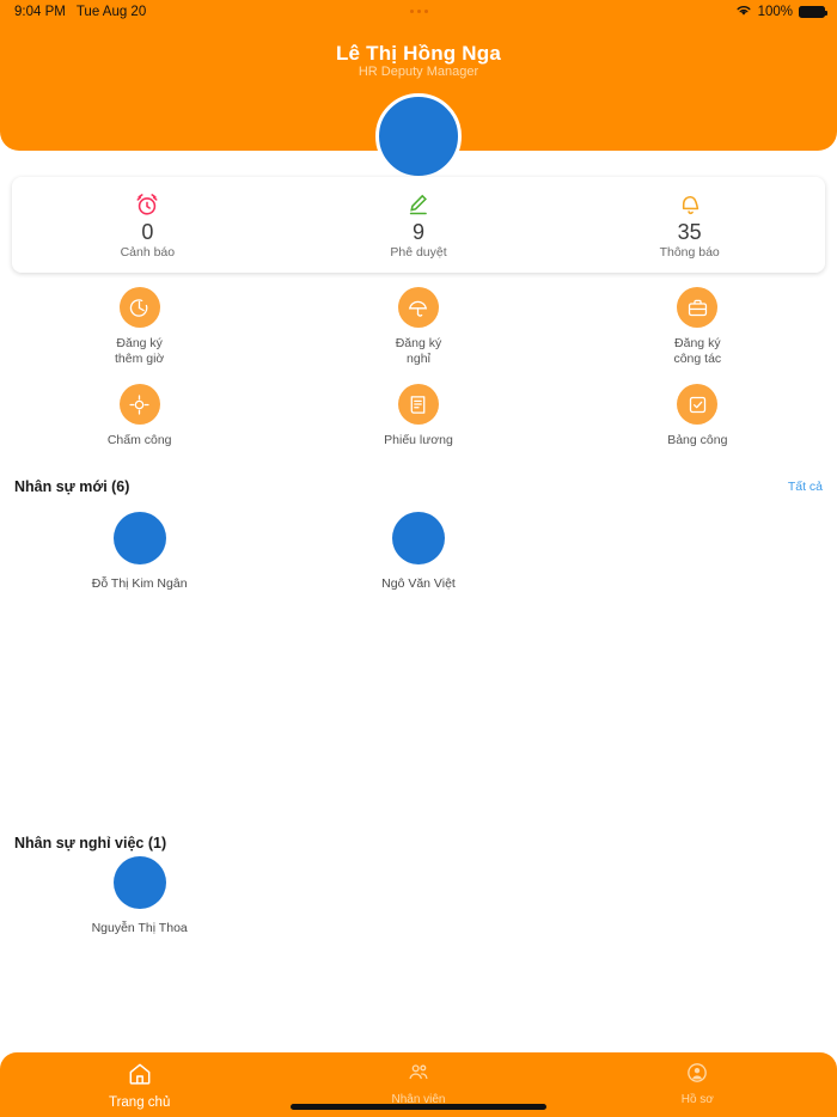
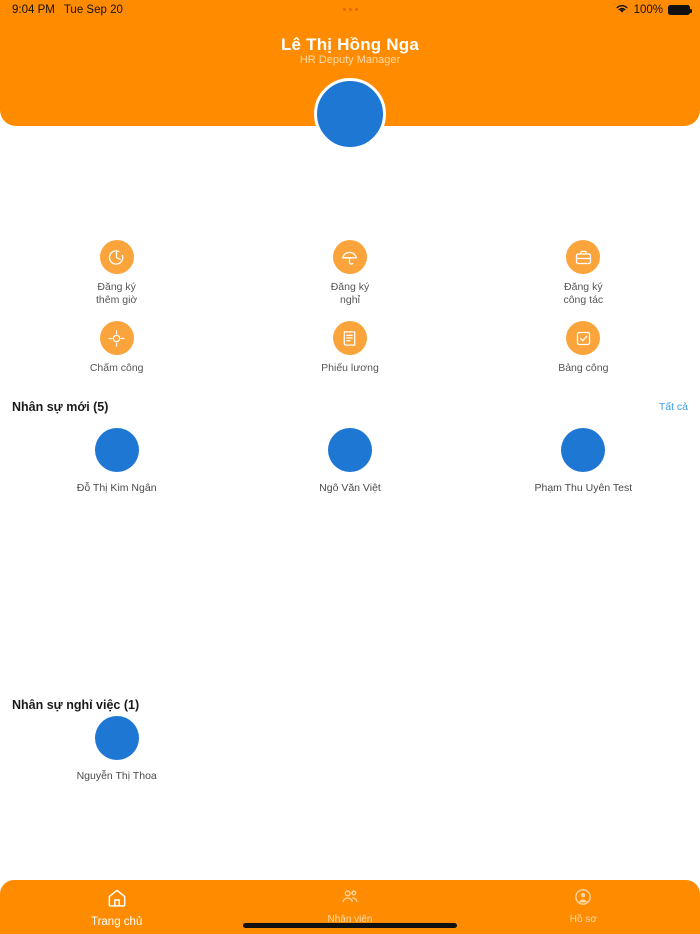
  9:04 PM
- Tue Aug 20
+ Tue Sep 20
  100%
  Lê Thị Hồng Nga
  HR Deputy Manager
- 0
- Cảnh báo
- 9
- Phê duyệt
- 35
- Thông báo
  Đăng ký
  thêm giờ
  Đăng ký
  nghỉ
  Đăng ký
  công tác
  Chấm công
  Phiếu lương
  Bảng công
- Nhân sự mới (6)
+ Nhân sự mới (5)
  Tất cả
  Đỗ Thị Kim Ngân
  Ngô Văn Việt
+ Phạm Thu Uyên Test
  Nhân sự nghỉ việc (1)
  Nguyễn Thị Thoa
  Trang chủ
  Nhân viên
  Hồ sơ
